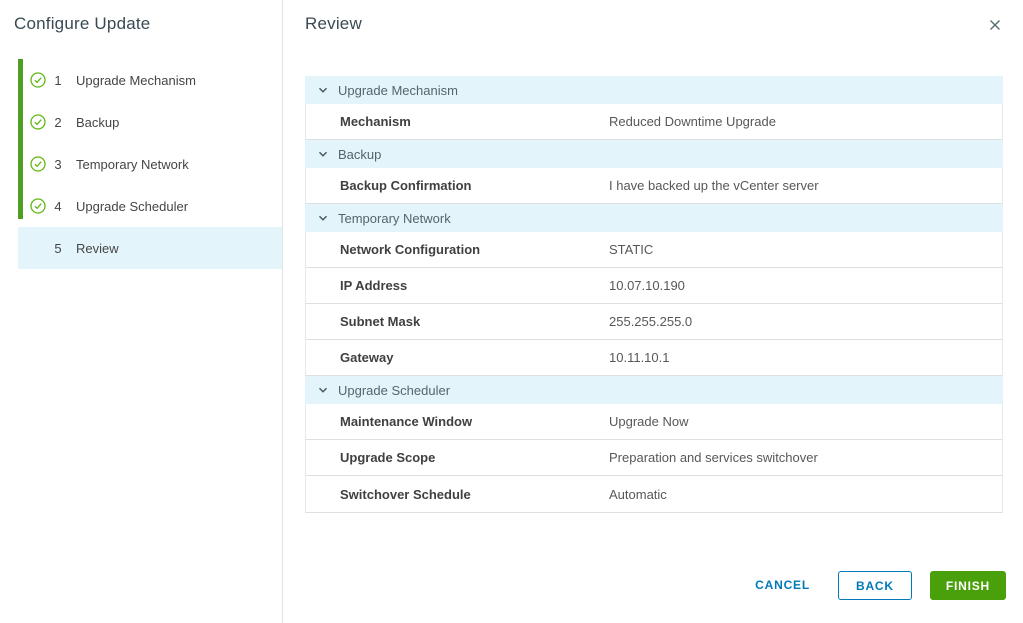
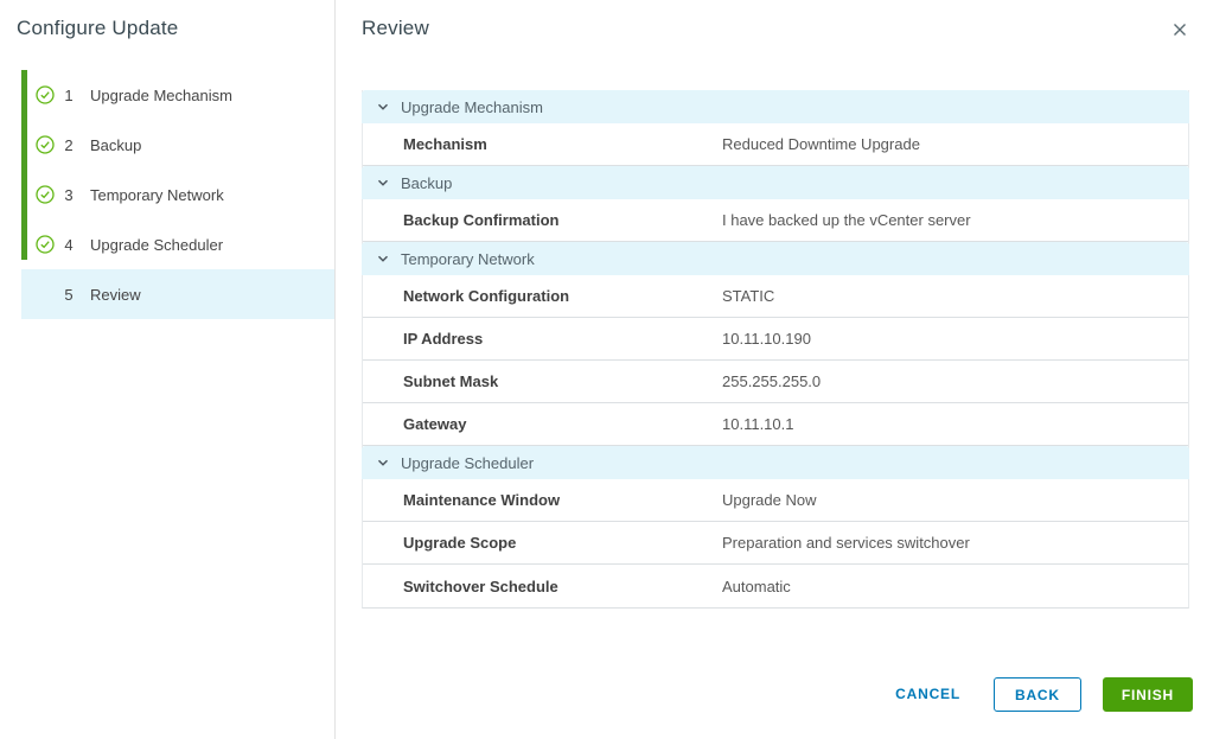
  Configure Update
  1
  Upgrade Mechanism
  2
  Backup
  3
  Temporary Network
  4
  Upgrade Scheduler
  5
  Review
  Review
  Upgrade Mechanism
  Mechanism
  Reduced Downtime Upgrade
  Backup
  Backup Confirmation
  I have backed up the vCenter server
  Temporary Network
  Network Configuration
  STATIC
  IP Address
- 10.07.10.190
+ 10.11.10.190
  Subnet Mask
  255.255.255.0
  Gateway
  10.11.10.1
  Upgrade Scheduler
  Maintenance Window
  Upgrade Now
  Upgrade Scope
  Preparation and services switchover
  Switchover Schedule
  Automatic
  CANCEL
  BACK
  FINISH
